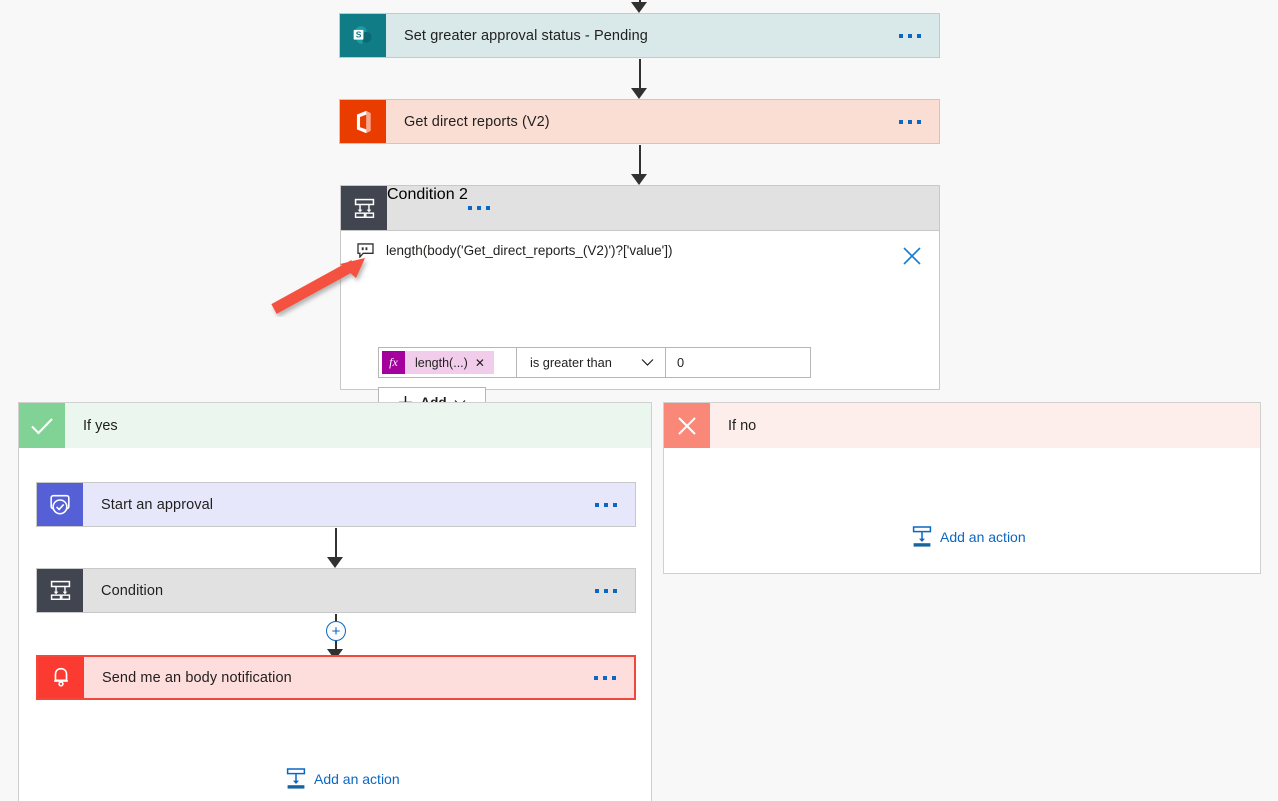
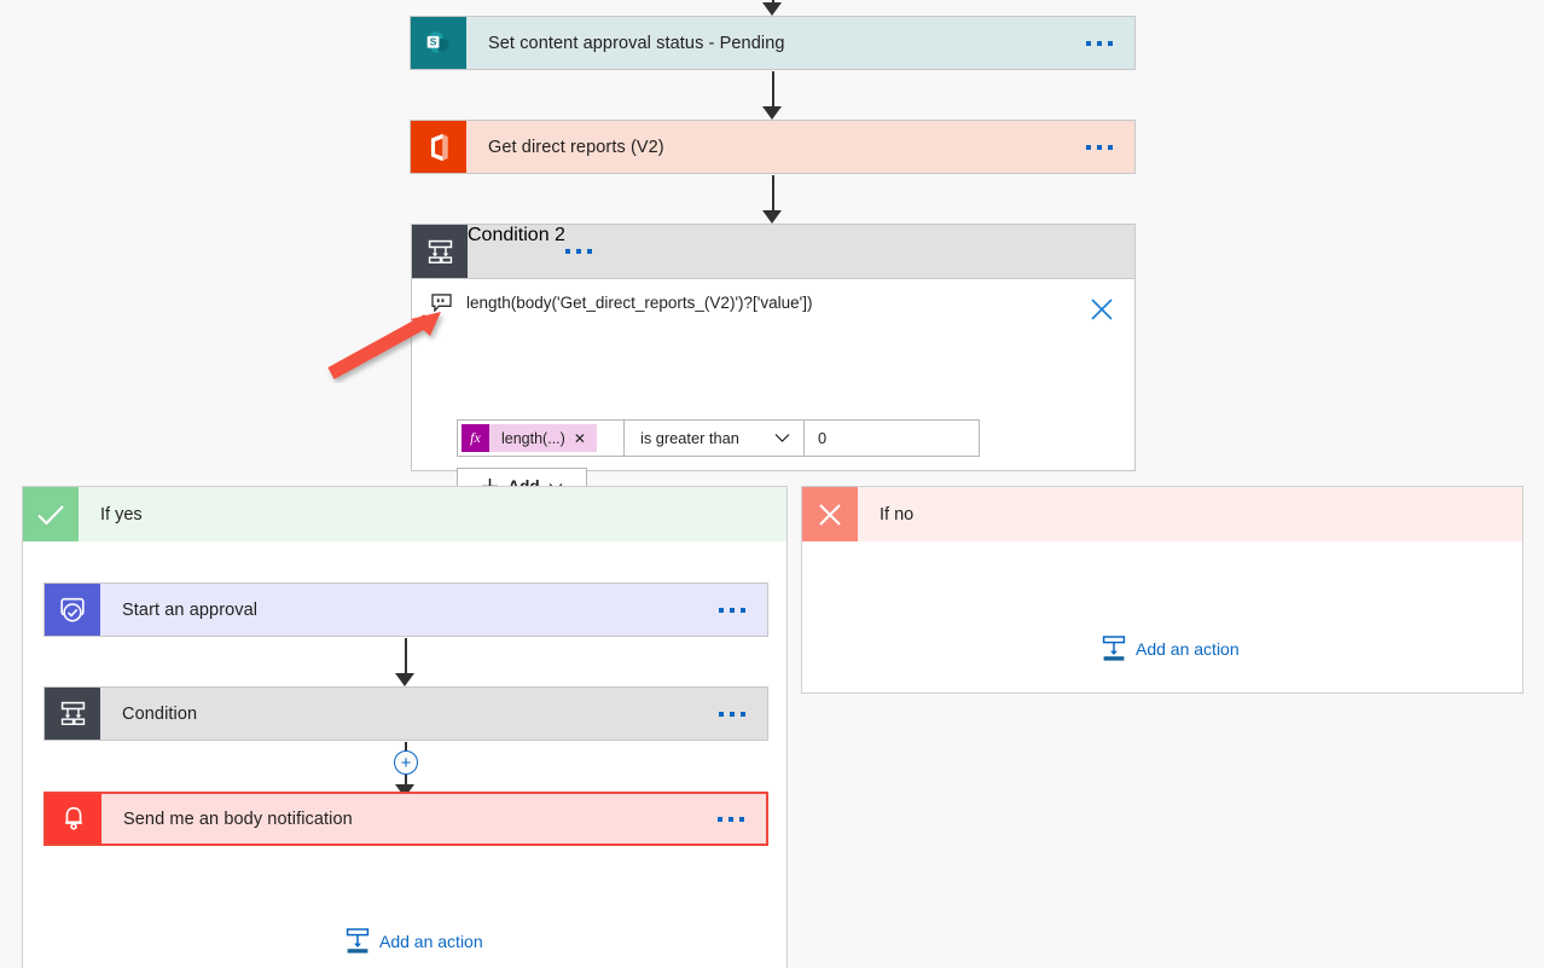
  S
- Set greater approval status - Pending
+ Set content approval status - Pending
  Get direct reports (V2)
  Condition 2
  length(body('Get_direct_reports_(V2)')?['value'])
  fx
  length(...)
  ✕
  is greater than
  0
  If yes
  Start an approval
  Condition
  +
  Send me an body notification
  Add an action
  If no
  Add an action
